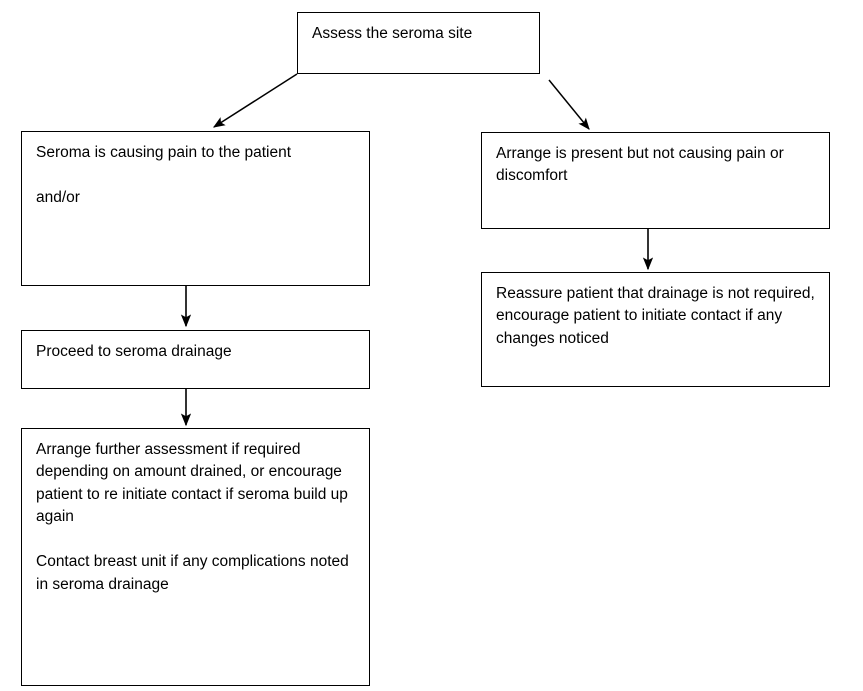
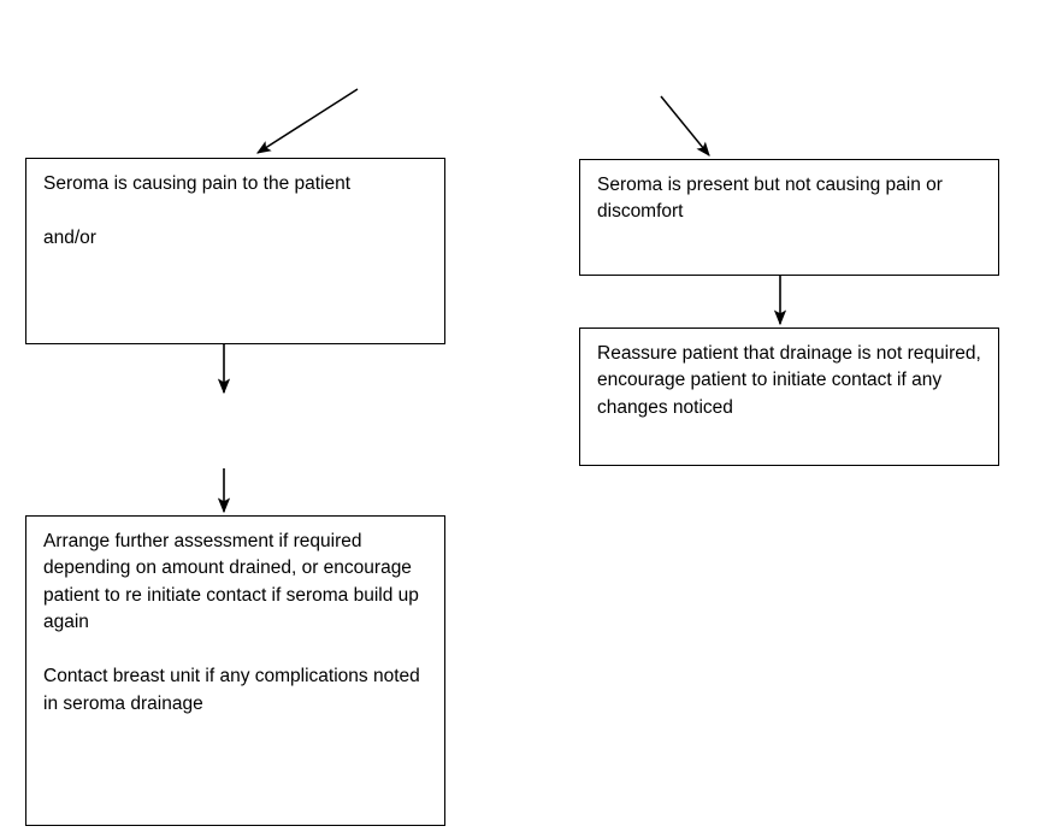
- Assess the seroma site
  Seroma is causing pain to the patient
  and/or
- Arrange is present but not causing pain or discomfort
+ Seroma is present but not causing pain or discomfort
- Proceed to seroma drainage
  Reassure patient that drainage is not required, encourage patient to initiate contact if any changes noticed
  Arrange further assessment if required depending on amount drained, or encourage patient to re initiate contact if seroma build up again
  Contact breast unit if any complications noted in seroma drainage
